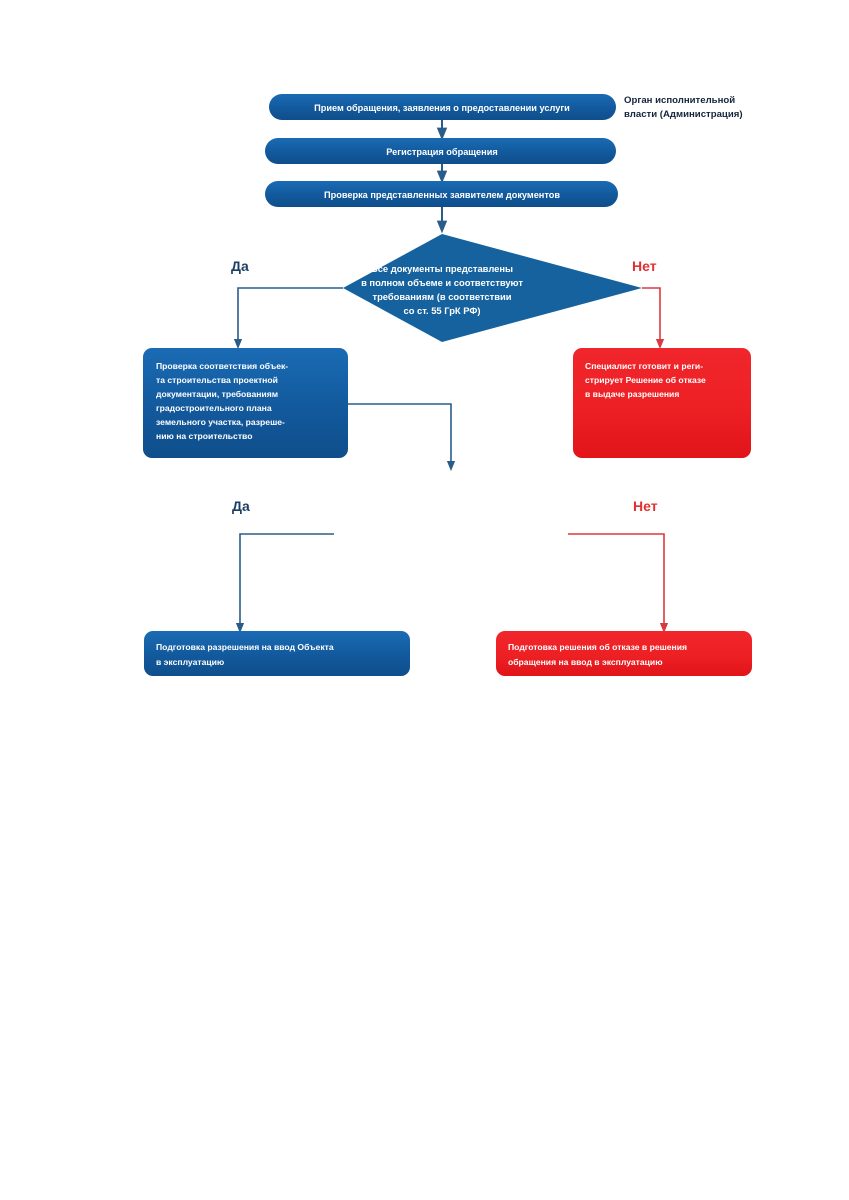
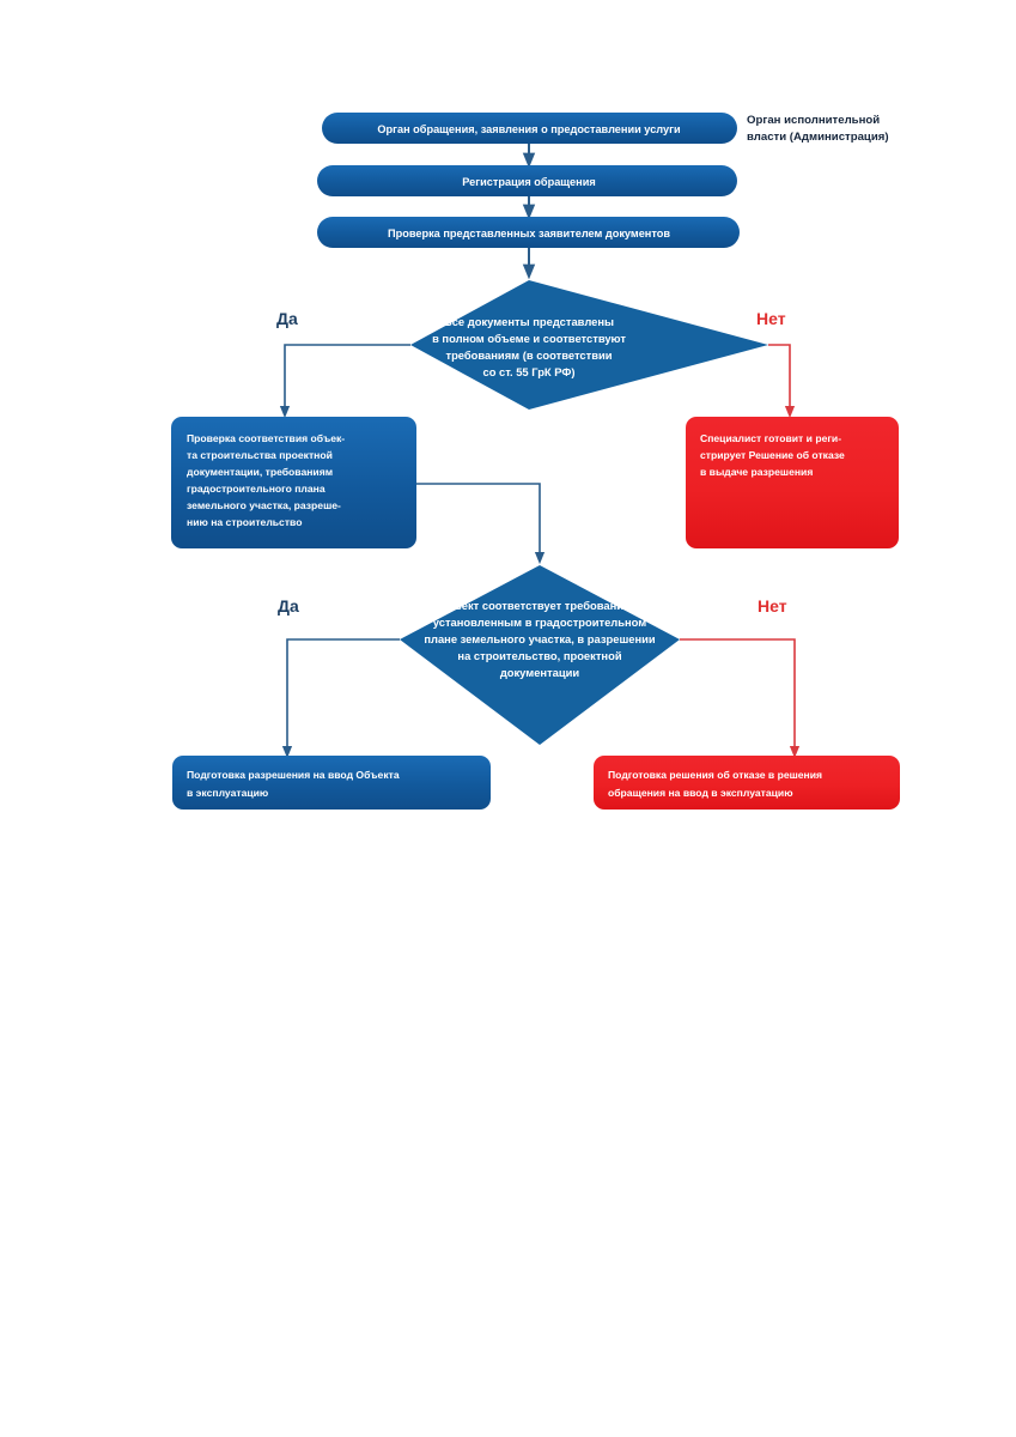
- Прием обращения, заявления о предоставлении услуги
+ Орган обращения, заявления о предоставлении услуги
  Регистрация обращения
  Проверка представленных заявителем документов
  Все документы представлены
  в полном объеме и соответствуют
  требованиям (в соответствии
  со ст. 55 ГрК РФ)
  Да
  Нет
  Проверка соответствия объек-
  та строительства проектной
  документации, требованиям
  градостроительного плана
  земельного участка, разреше-
  нию на строительство
  Специалист готовит и реги-
  стрирует Решение об отказе
  в выдаче разрешения
+ Объект соответствует требованиям,
+ установленным в градостроительном
+ плане земельного участка, в разрешении
+ на строительство, проектной
+ документации
  Да
  Нет
  Подготовка разрешения на ввод Объекта
  в эксплуатацию
  Подготовка решения об отказе в решения
  обращения на ввод в эксплуатацию
  Орган исполнительной
  власти (Администрация)
